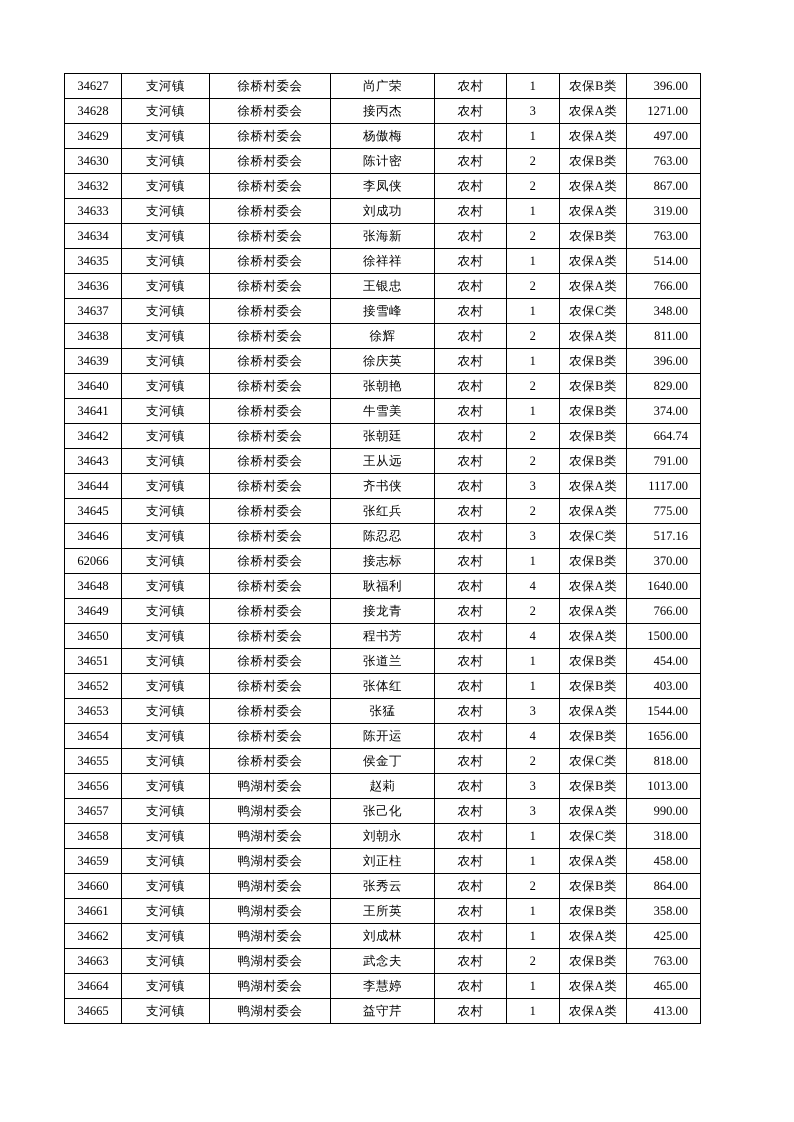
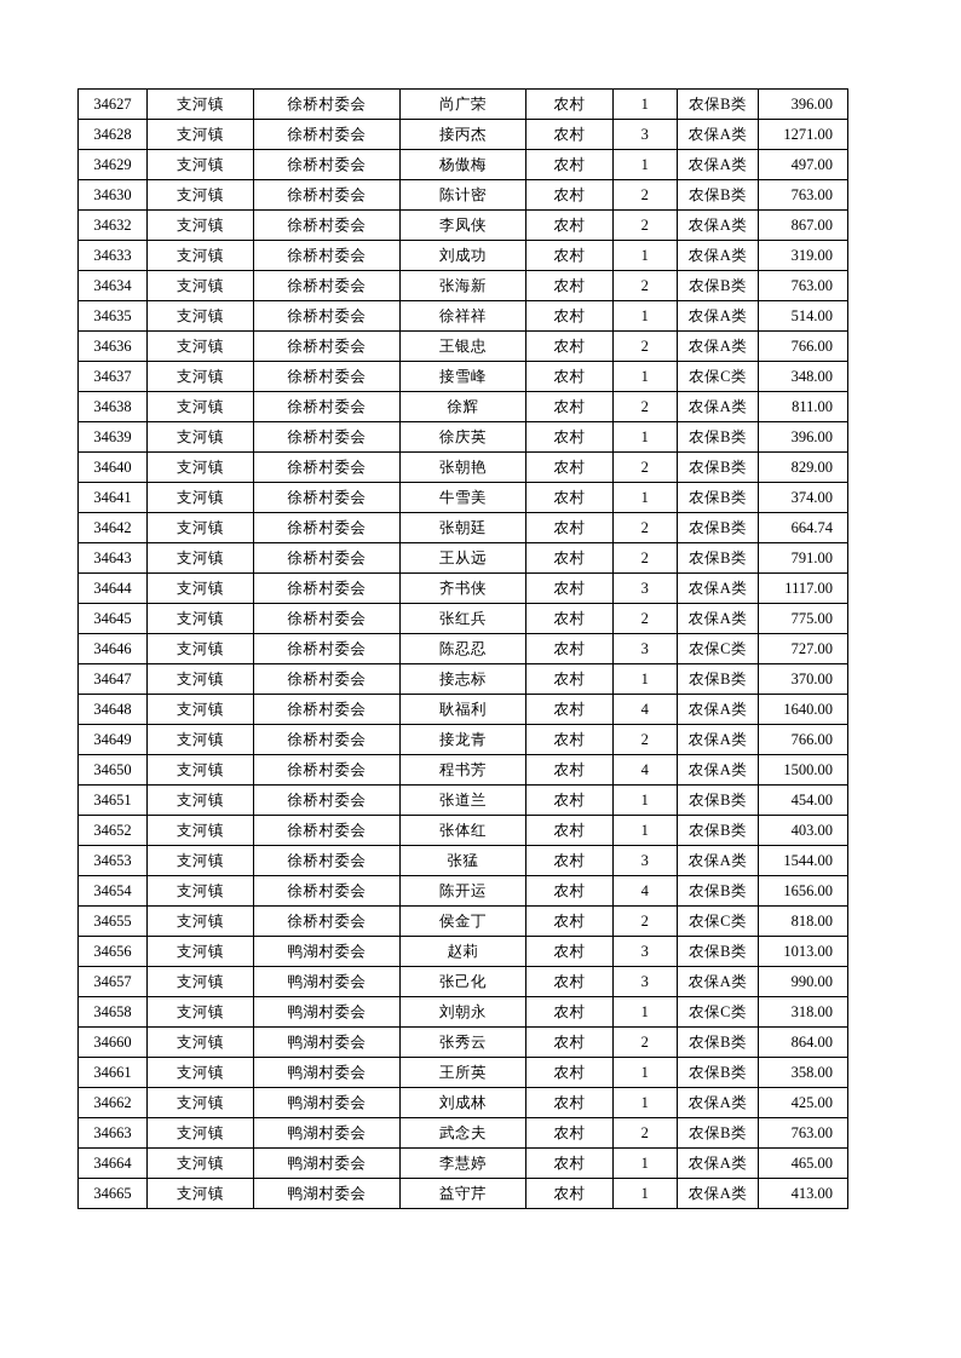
  34627	支河镇	徐桥村委会	尚广荣	农村	1	农保B类	396.00
  34628	支河镇	徐桥村委会	接丙杰	农村	3	农保A类	1271.00
  34629	支河镇	徐桥村委会	杨傲梅	农村	1	农保A类	497.00
  34630	支河镇	徐桥村委会	陈计密	农村	2	农保B类	763.00
  34632	支河镇	徐桥村委会	李凤侠	农村	2	农保A类	867.00
  34633	支河镇	徐桥村委会	刘成功	农村	1	农保A类	319.00
  34634	支河镇	徐桥村委会	张海新	农村	2	农保B类	763.00
  34635	支河镇	徐桥村委会	徐祥祥	农村	1	农保A类	514.00
  34636	支河镇	徐桥村委会	王银忠	农村	2	农保A类	766.00
  34637	支河镇	徐桥村委会	接雪峰	农村	1	农保C类	348.00
  34638	支河镇	徐桥村委会	徐辉	农村	2	农保A类	811.00
  34639	支河镇	徐桥村委会	徐庆英	农村	1	农保B类	396.00
  34640	支河镇	徐桥村委会	张朝艳	农村	2	农保B类	829.00
  34641	支河镇	徐桥村委会	牛雪美	农村	1	农保B类	374.00
  34642	支河镇	徐桥村委会	张朝廷	农村	2	农保B类	664.74
  34643	支河镇	徐桥村委会	王从远	农村	2	农保B类	791.00
  34644	支河镇	徐桥村委会	齐书侠	农村	3	农保A类	1117.00
  34645	支河镇	徐桥村委会	张红兵	农村	2	农保A类	775.00
- 34646	支河镇	徐桥村委会	陈忍忍	农村	3	农保C类	517.16
+ 34646	支河镇	徐桥村委会	陈忍忍	农村	3	农保C类	727.00
- 62066	支河镇	徐桥村委会	接志标	农村	1	农保B类	370.00
+ 34647	支河镇	徐桥村委会	接志标	农村	1	农保B类	370.00
  34648	支河镇	徐桥村委会	耿福利	农村	4	农保A类	1640.00
  34649	支河镇	徐桥村委会	接龙青	农村	2	农保A类	766.00
  34650	支河镇	徐桥村委会	程书芳	农村	4	农保A类	1500.00
  34651	支河镇	徐桥村委会	张道兰	农村	1	农保B类	454.00
  34652	支河镇	徐桥村委会	张体红	农村	1	农保B类	403.00
  34653	支河镇	徐桥村委会	张猛	农村	3	农保A类	1544.00
  34654	支河镇	徐桥村委会	陈开运	农村	4	农保B类	1656.00
  34655	支河镇	徐桥村委会	侯金丁	农村	2	农保C类	818.00
  34656	支河镇	鸭湖村委会	赵莉	农村	3	农保B类	1013.00
  34657	支河镇	鸭湖村委会	张己化	农村	3	农保A类	990.00
  34658	支河镇	鸭湖村委会	刘朝永	农村	1	农保C类	318.00
- 34659	支河镇	鸭湖村委会	刘正柱	农村	1	农保A类	458.00
  34660	支河镇	鸭湖村委会	张秀云	农村	2	农保B类	864.00
  34661	支河镇	鸭湖村委会	王所英	农村	1	农保B类	358.00
  34662	支河镇	鸭湖村委会	刘成林	农村	1	农保A类	425.00
  34663	支河镇	鸭湖村委会	武念夫	农村	2	农保B类	763.00
  34664	支河镇	鸭湖村委会	李慧婷	农村	1	农保A类	465.00
  34665	支河镇	鸭湖村委会	益守芹	农村	1	农保A类	413.00
